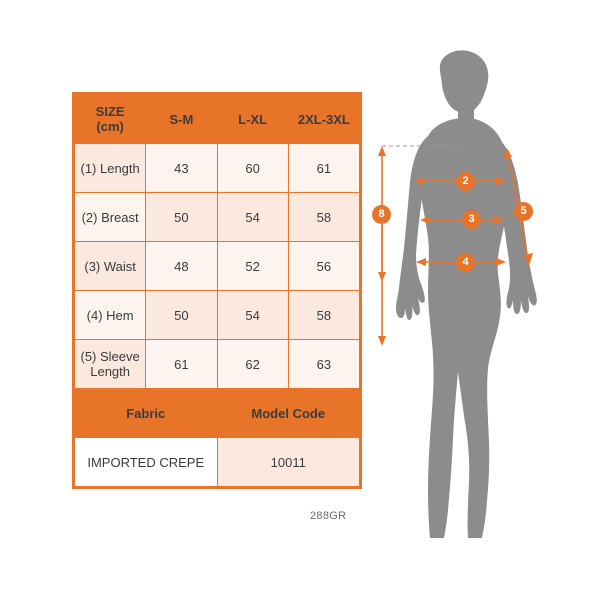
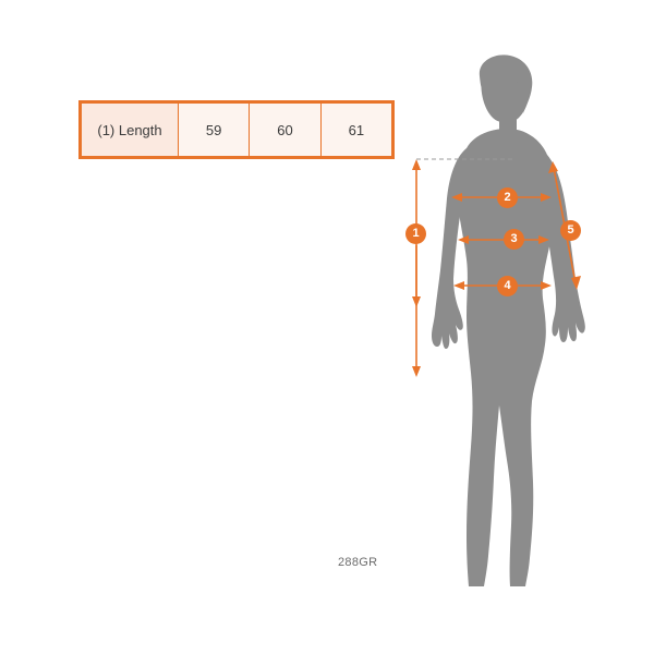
- SIZE (cm)	S-M	L-XL	2XL-3XL
- (1) Length	43	60	61
+ (1) Length	59	60	61
- (2) Breast	50	54	58
- (3) Waist	48	52	56
- (4) Hem	50	54	58
- (5) Sleeve Length	61	62	63
- Fabric	Model Code
- IMPORTED CREPE	10011
  288GR
- 8
+ 1
  2
  3
  4
  5
